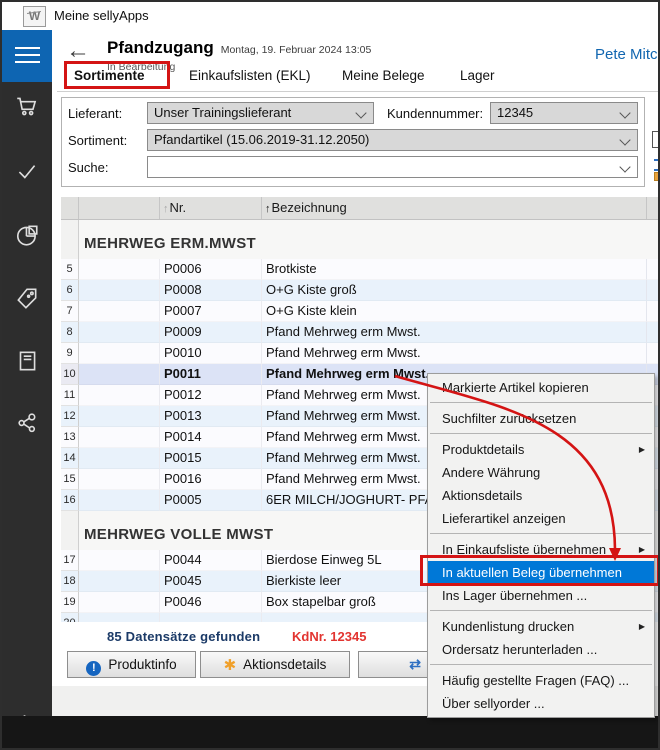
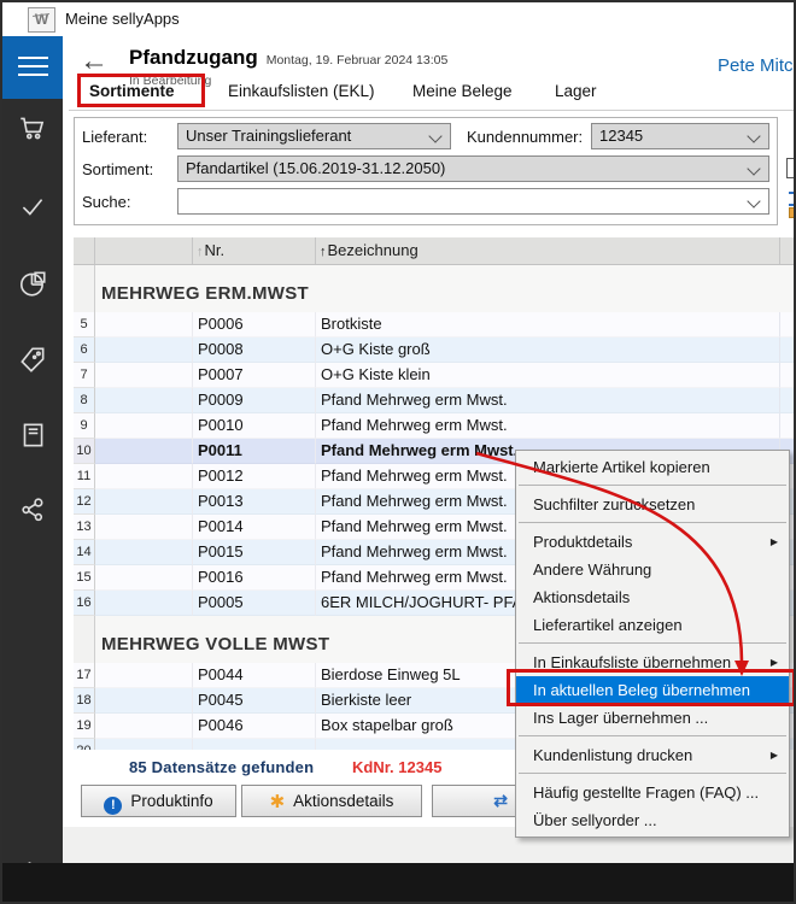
  W
  Meine sellyApps
  ←
  Pfandzugang Montag, 19. Februar 2024 13:05
  In Bearbeitung
  Pete Mitc
  Sortimente
  Einkaufslisten (EKL)
  Meine Belege
  Lager
  Lieferant:
  Unser Trainingslieferant
  Kundennummer:
  12345
  Sortiment:
  Pfandartikel (15.06.2019-31.12.2050)
  Suche:
  ↑Nr.
  ↑Bezeichnung
  MEHRWEG ERM.MWST
  5
  P0006
  Brotkiste
  6
  P0008
  O+G Kiste groß
  7
  P0007
  O+G Kiste klein
  8
  P0009
  Pfand Mehrweg erm Mwst.
  9
  P0010
  Pfand Mehrweg erm Mwst.
  10
  P0011
  Pfand Mehrweg erm Mwst
  11
  P0012
  Pfand Mehrweg erm Mwst.
  12
  P0013
  Pfand Mehrweg erm Mwst.
  13
  P0014
  Pfand Mehrweg erm Mwst.
  14
  P0015
  Pfand Mehrweg erm Mwst.
  15
  P0016
  Pfand Mehrweg erm Mwst.
  16
  P0005
  6ER MILCH/JOGHURT- PF
  MEHRWEG VOLLE MWST
  17
  P0044
  Bierdose Einweg 5L
  18
  P0045
  Bierkiste leer
  19
  P0046
  Box stapelbar groß
  85 Datensätze gefunden
  KdNr. 12345
  ! Produktinfo
  ✱ Aktionsdetails
  Markierte Artikel kopieren
  Suchfilter zurüksetzen
  Produktdetails
  ▶
  Andere Währung
  Aktionsdetails
  Lieferartikel anzeigen
  In Einkaufsliste übernehmen
  ▶
  In aktuellen Beleg übernehmen
  Ins Lager übernehmen ...
  Kundenlistung drucken
  ▶
- Ordersatz herunterladen ...
  Häufig gestellte Fragen (FAQ) ...
  Über sellyorder ...
